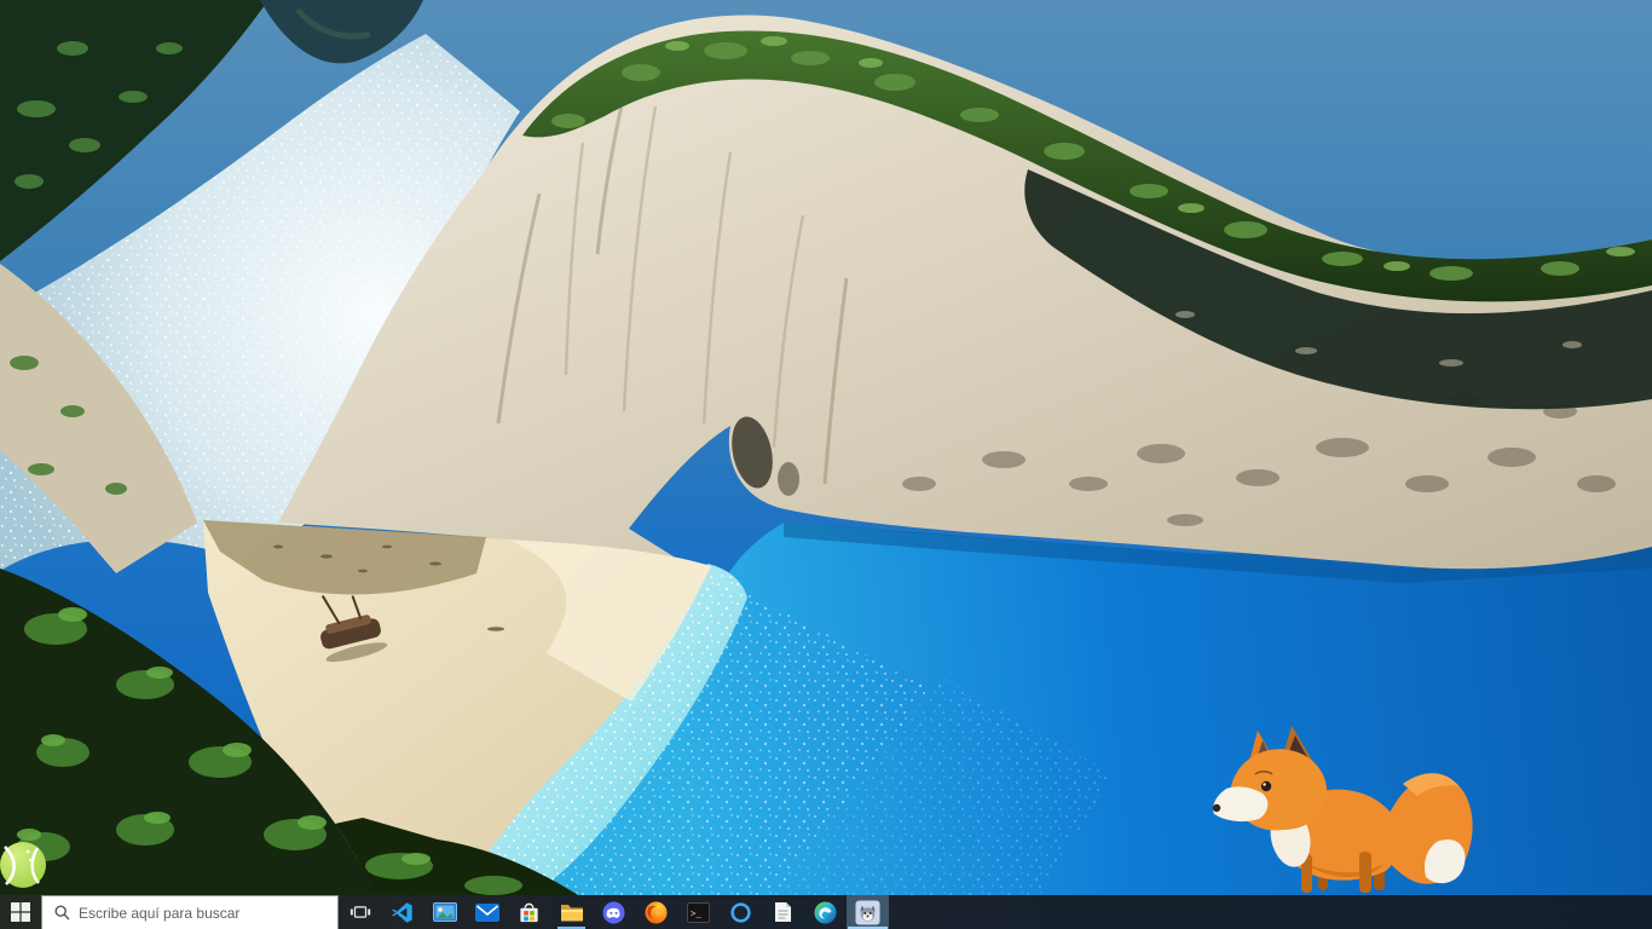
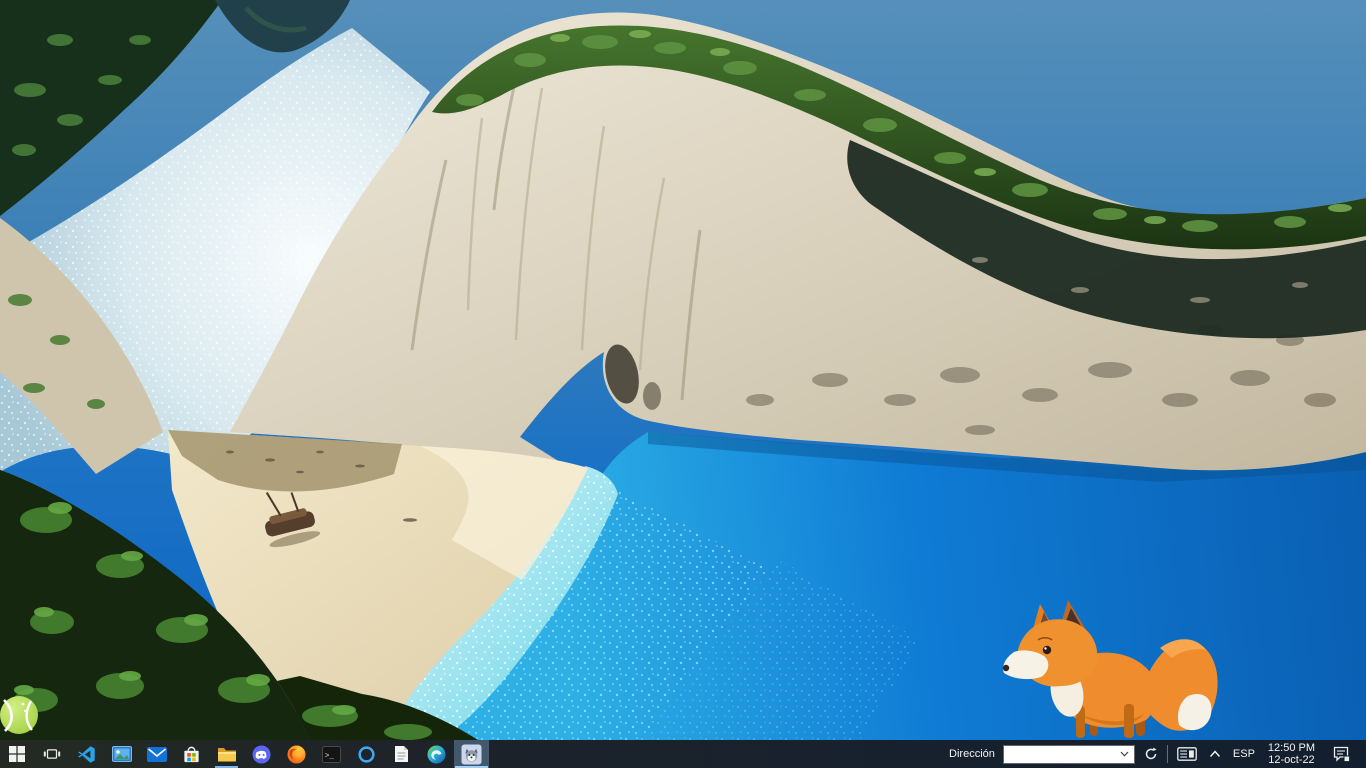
- Escribe aquí para buscar
  >_
+ Dirección
+ ESP
+ 12:50 PM
+ 12-oct-22
